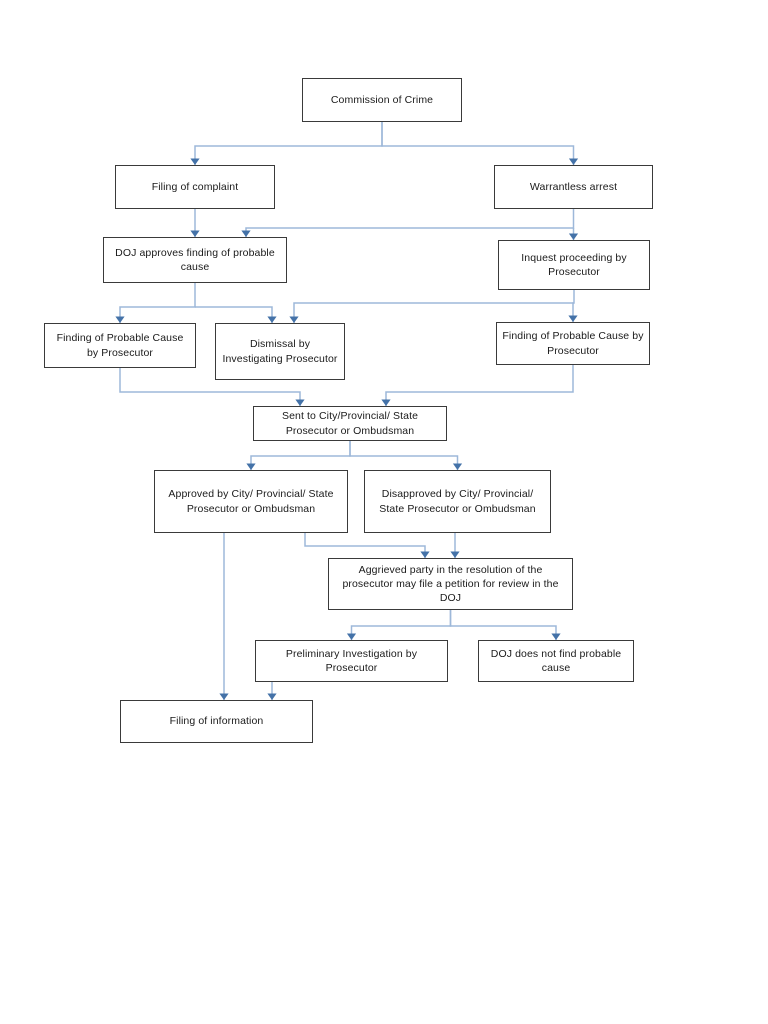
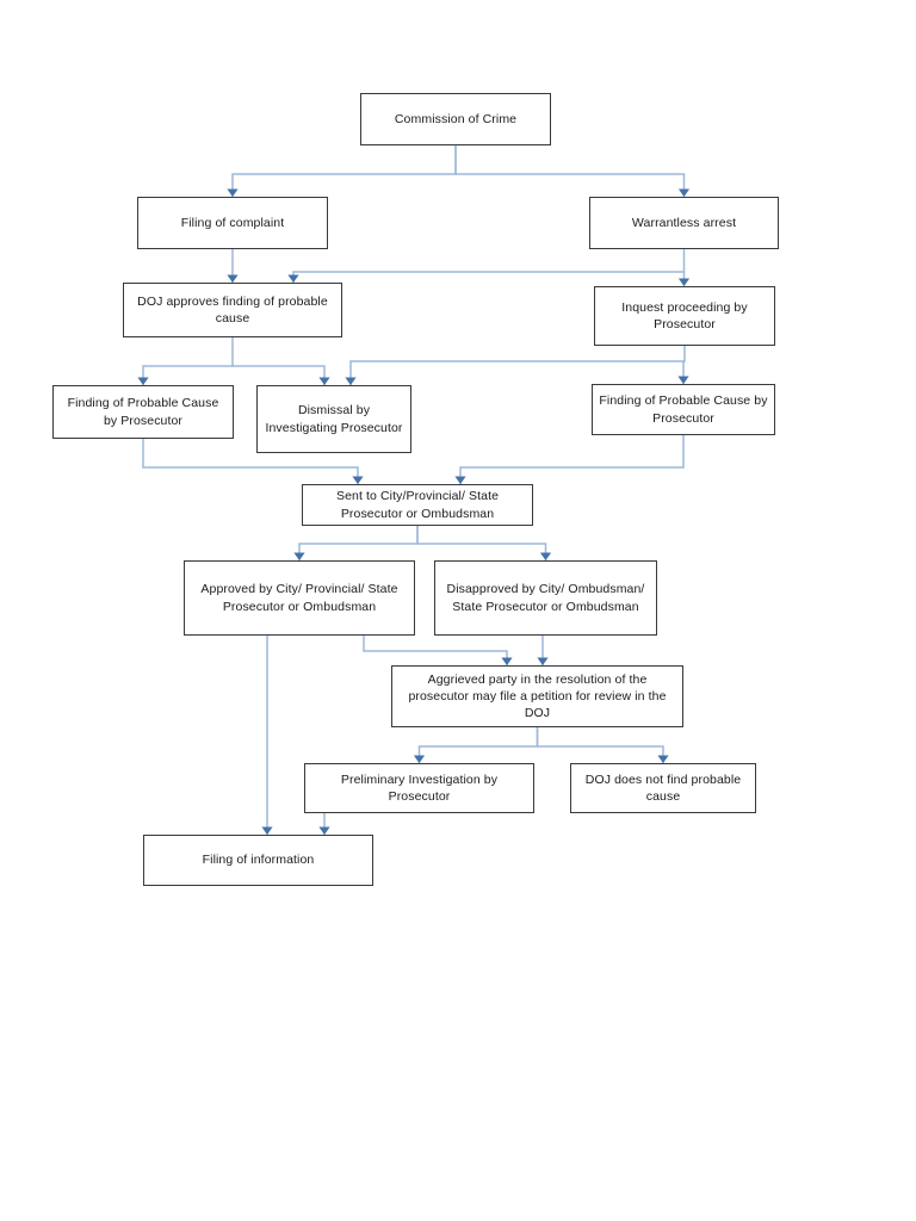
  Commission of Crime
  Filing of complaint
  Warrantless arrest
  DOJ approves finding of probable cause
  Inquest proceeding by Prosecutor
  Finding of Probable Cause by Prosecutor
  Dismissal by Investigating Prosecutor
  Finding of Probable Cause by Prosecutor
  Sent to City/Provincial/ State Prosecutor or Ombudsman
  Approved by City/ Provincial/ State Prosecutor or Ombudsman
- Disapproved by City/ Provincial/ State Prosecutor or Ombudsman
+ Disapproved by City/ Ombudsman/ State Prosecutor or Ombudsman
  Aggrieved party in the resolution of the prosecutor may file a petition for review in the DOJ
  Preliminary Investigation by Prosecutor
  DOJ does not find probable cause
  Filing of information
